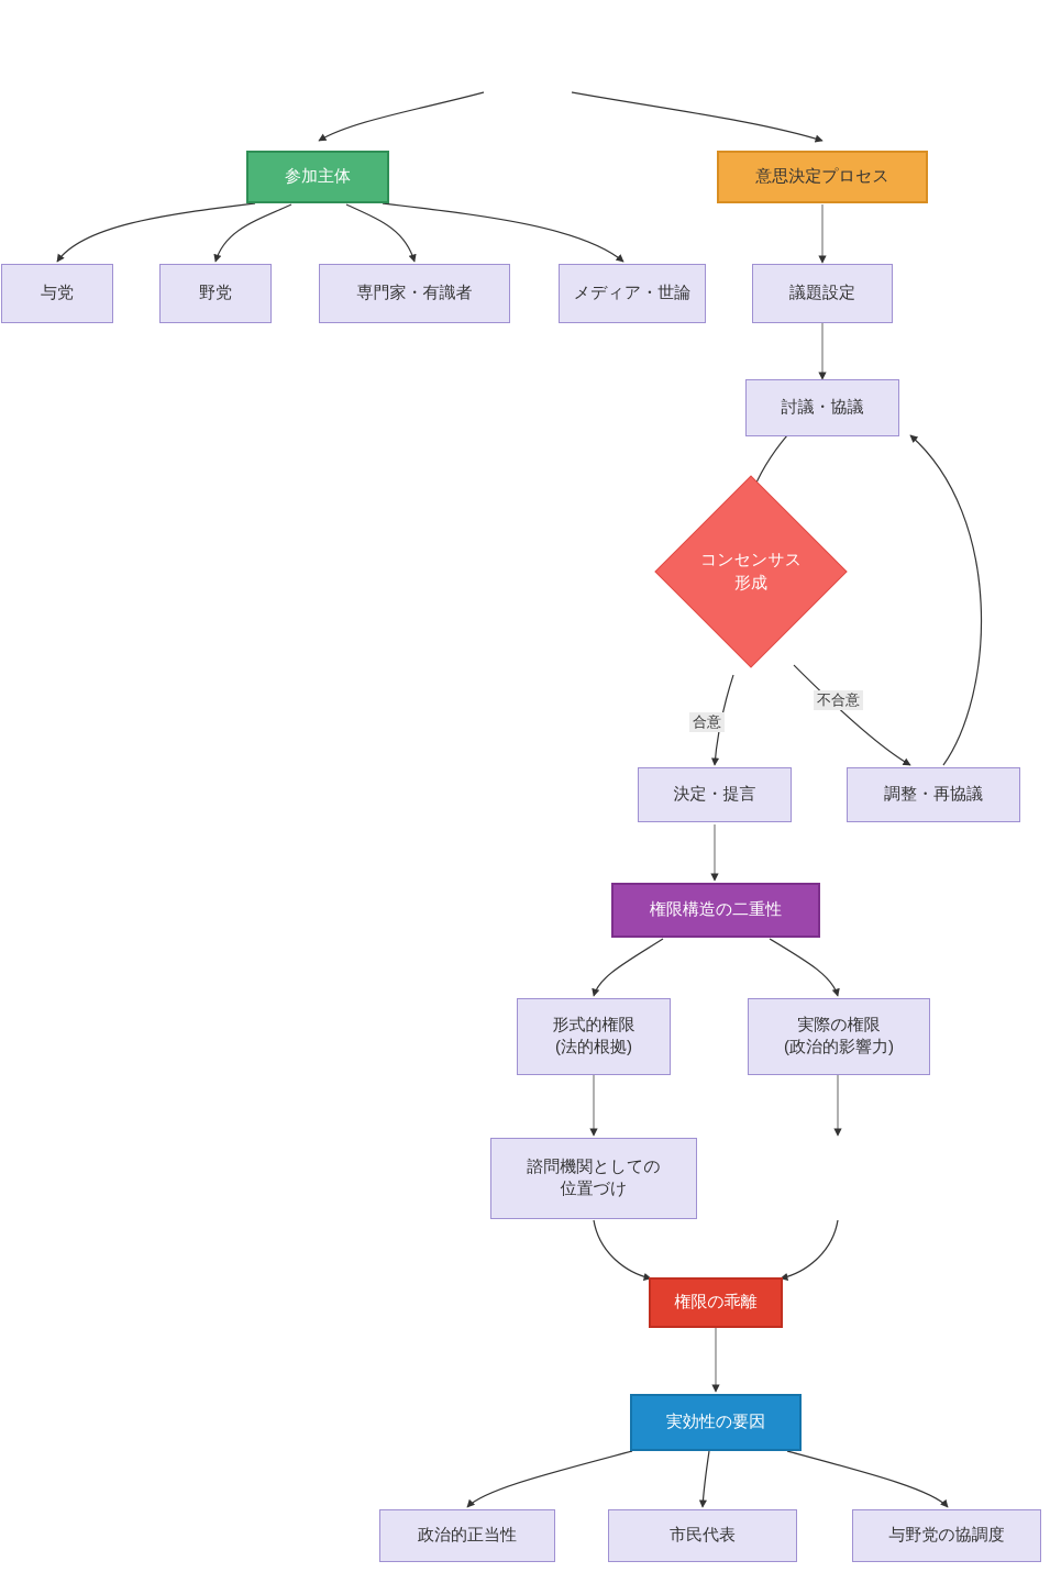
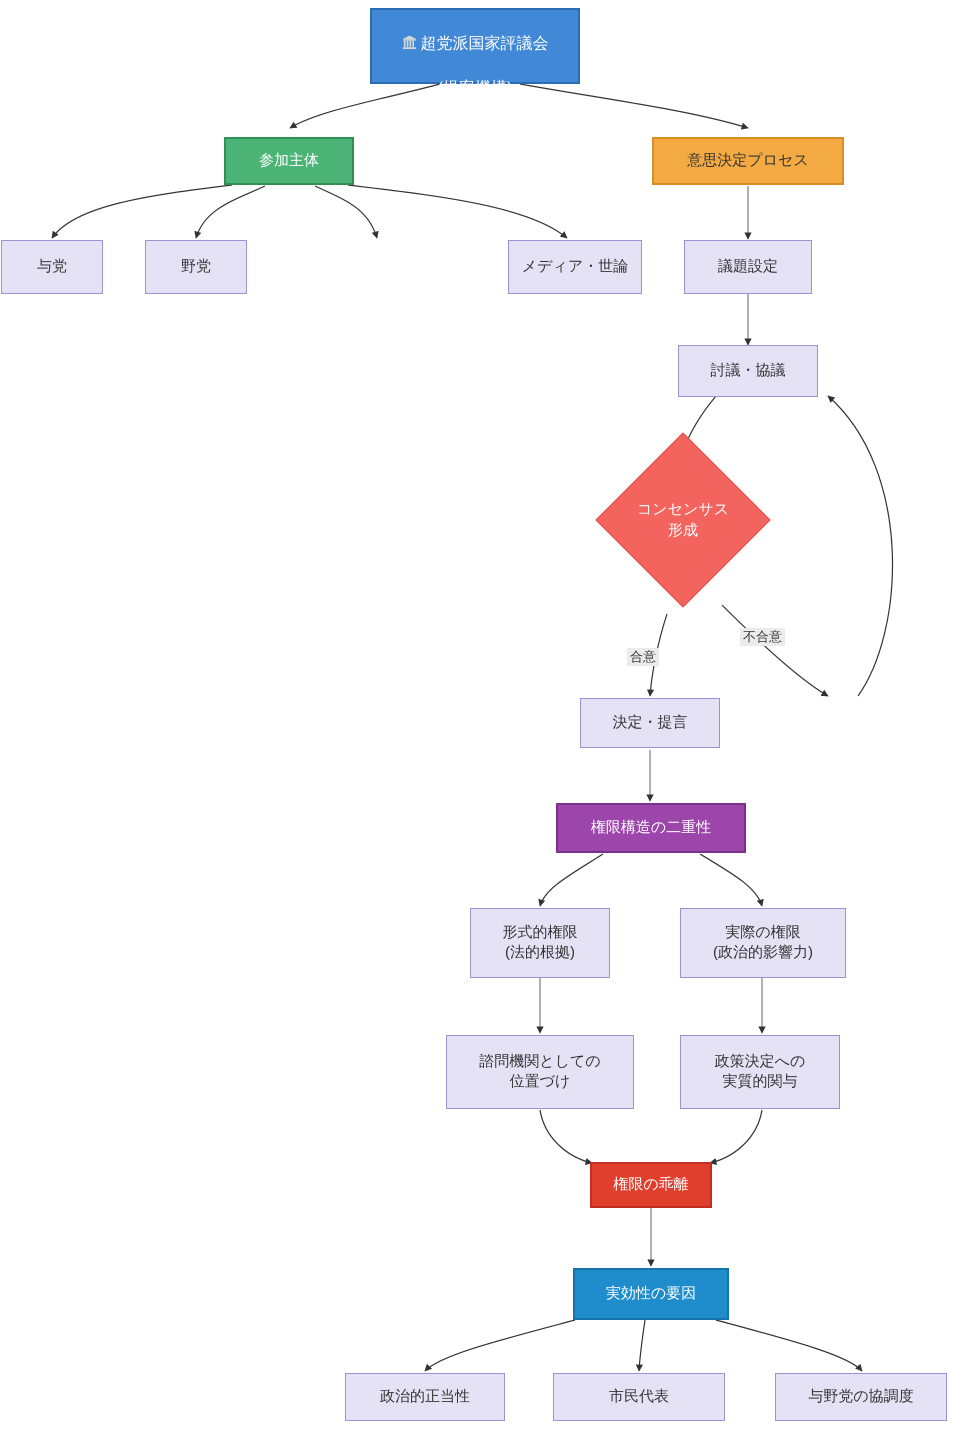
+ 超党派国家評議会
+ (提案機構)
  参加主体
  意思決定プロセス
  与党
  野党
- 専門家・有識者
  メディア・世論
  議題設定
  討議・協議
  コンセンサス
  形成
  決定・提言
- 調整・再協議
  合意
  不合意
  権限構造の二重性
  形式的権限
  (法的根拠)
  実際の権限
  (政治的影響力)
  諮問機関としての
  位置づけ
+ 政策決定への
+ 実質的関与
  権限の乖離
  実効性の要因
  政治的正当性
  市民代表
  与野党の協調度
